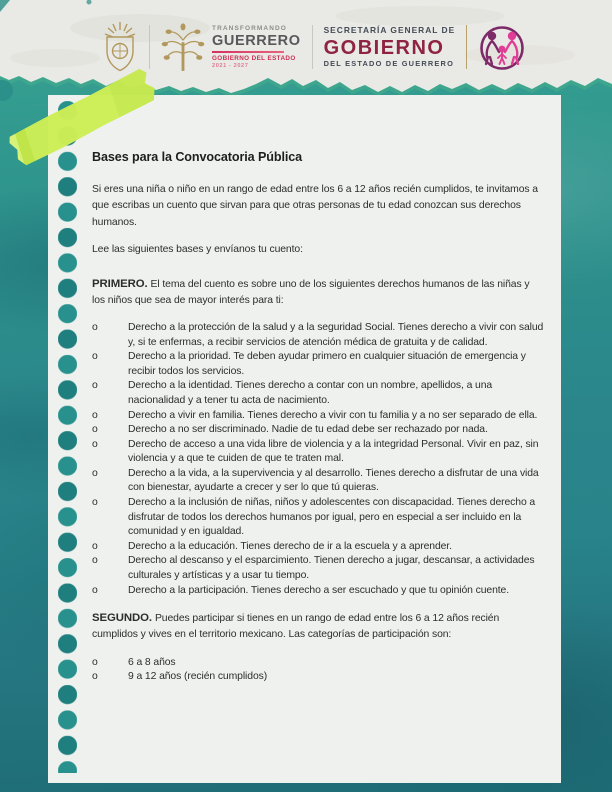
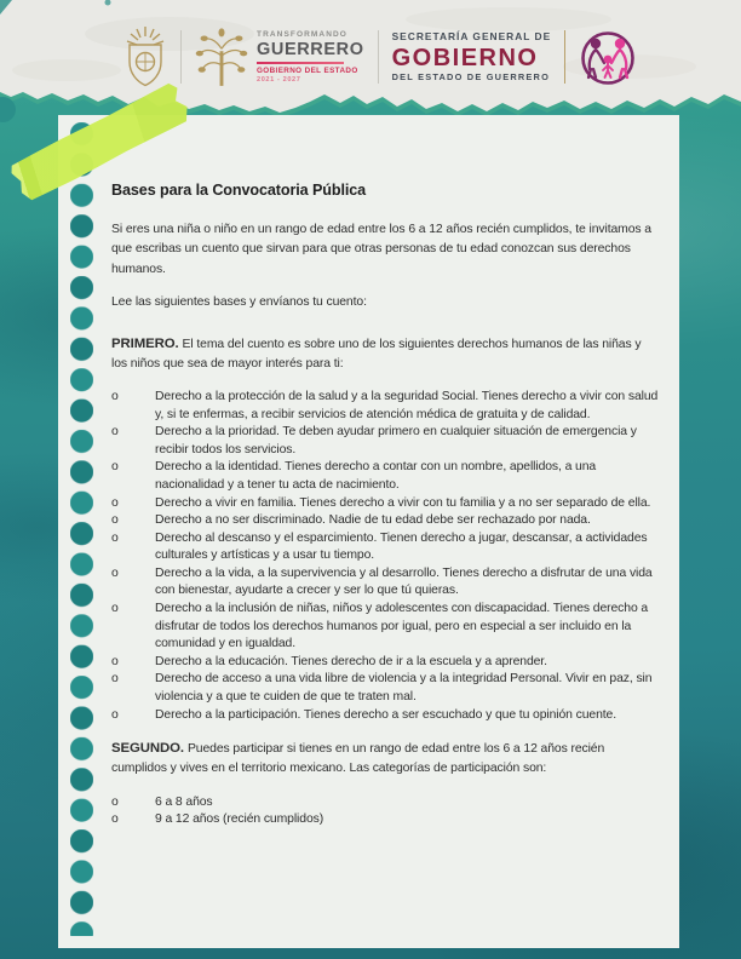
  GUERRERO
  SECRETARÍA GENERAL DE
  GOBIERNO
  DEL ESTADO DE GUERRERO
  Bases para la Convocatoria Pública
  Si eres una niña o niño en un rango de edad entre los 6 a 12 años recién cumplidos, te invitamos a que escribas un cuento que sirvan para que otras personas de tu edad conozcan sus derechos humanos.
  Lee las siguientes bases y envíanos tu cuento:
  PRIMERO. El tema del cuento es sobre uno de los siguientes derechos humanos de las niñas y los niños que sea de mayor interés para ti:
  o
  Derecho a la protección de la salud y a la seguridad Social. Tienes derecho a vivir con salud y, si te enfermas, a recibir servicios de atención médica de gratuita y de calidad.
  o
  Derecho a la prioridad. Te deben ayudar primero en cualquier situación de emergencia y recibir todos los servicios.
  o
  Derecho a la identidad. Tienes derecho a contar con un nombre, apellidos, a una nacionalidad y a tener tu acta de nacimiento.
  o
  Derecho a vivir en familia. Tienes derecho a vivir con tu familia y a no ser separado de ella.
  o
  Derecho a no ser discriminado. Nadie de tu edad debe ser rechazado por nada.
  o
- Derecho de acceso a una vida libre de violencia y a la integridad Personal. Vivir en paz, sin violencia y a que te cuiden de que te traten mal.
+ Derecho al descanso y el esparcimiento. Tienen derecho a jugar, descansar, a actividades culturales y artísticas y a usar tu tiempo.
  o
  Derecho a la vida, a la supervivencia y al desarrollo. Tienes derecho a disfrutar de una vida con bienestar, ayudarte a crecer y ser lo que tú quieras.
  o
  Derecho a la inclusión de niñas, niños y adolescentes con discapacidad. Tienes derecho a disfrutar de todos los derechos humanos por igual, pero en especial a ser incluido en la comunidad y en igualdad.
  o
  Derecho a la educación. Tienes derecho de ir a la escuela y a aprender.
  o
- Derecho al descanso y el esparcimiento. Tienen derecho a jugar, descansar, a actividades culturales y artísticas y a usar tu tiempo.
+ Derecho de acceso a una vida libre de violencia y a la integridad Personal. Vivir en paz, sin violencia y a que te cuiden de que te traten mal.
  o
  Derecho a la participación. Tienes derecho a ser escuchado y que tu opinión cuente.
  SEGUNDO. Puedes participar si tienes en un rango de edad entre los 6 a 12 años recién cumplidos y vives en el territorio mexicano. Las categorías de participación son:
  o
  6 a 8 años
  o
  9 a 12 años (recién cumplidos)
